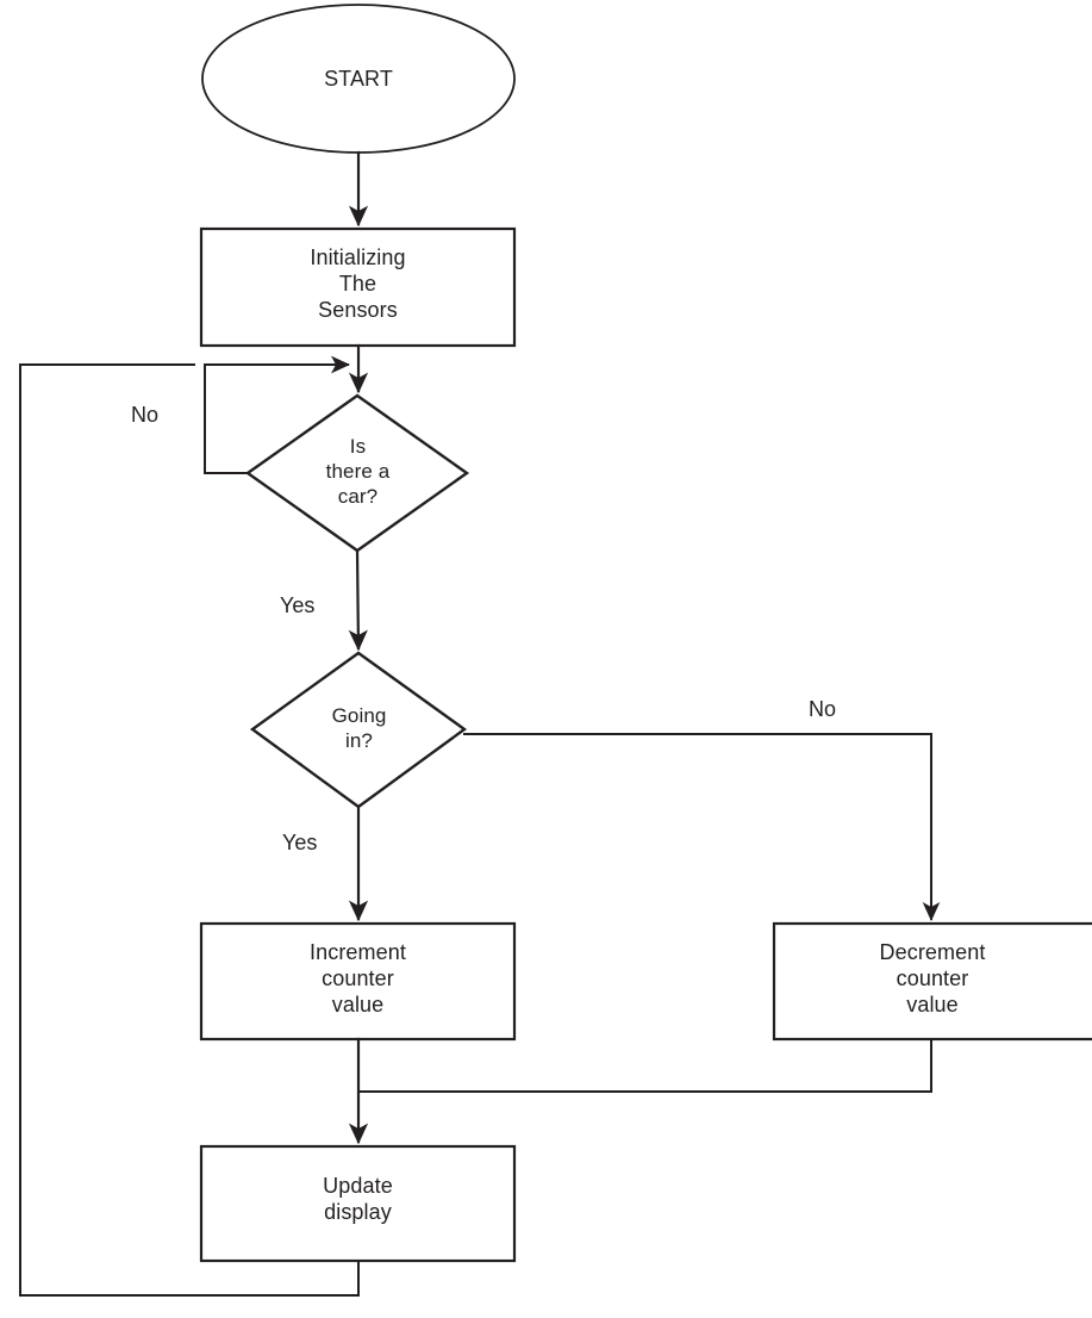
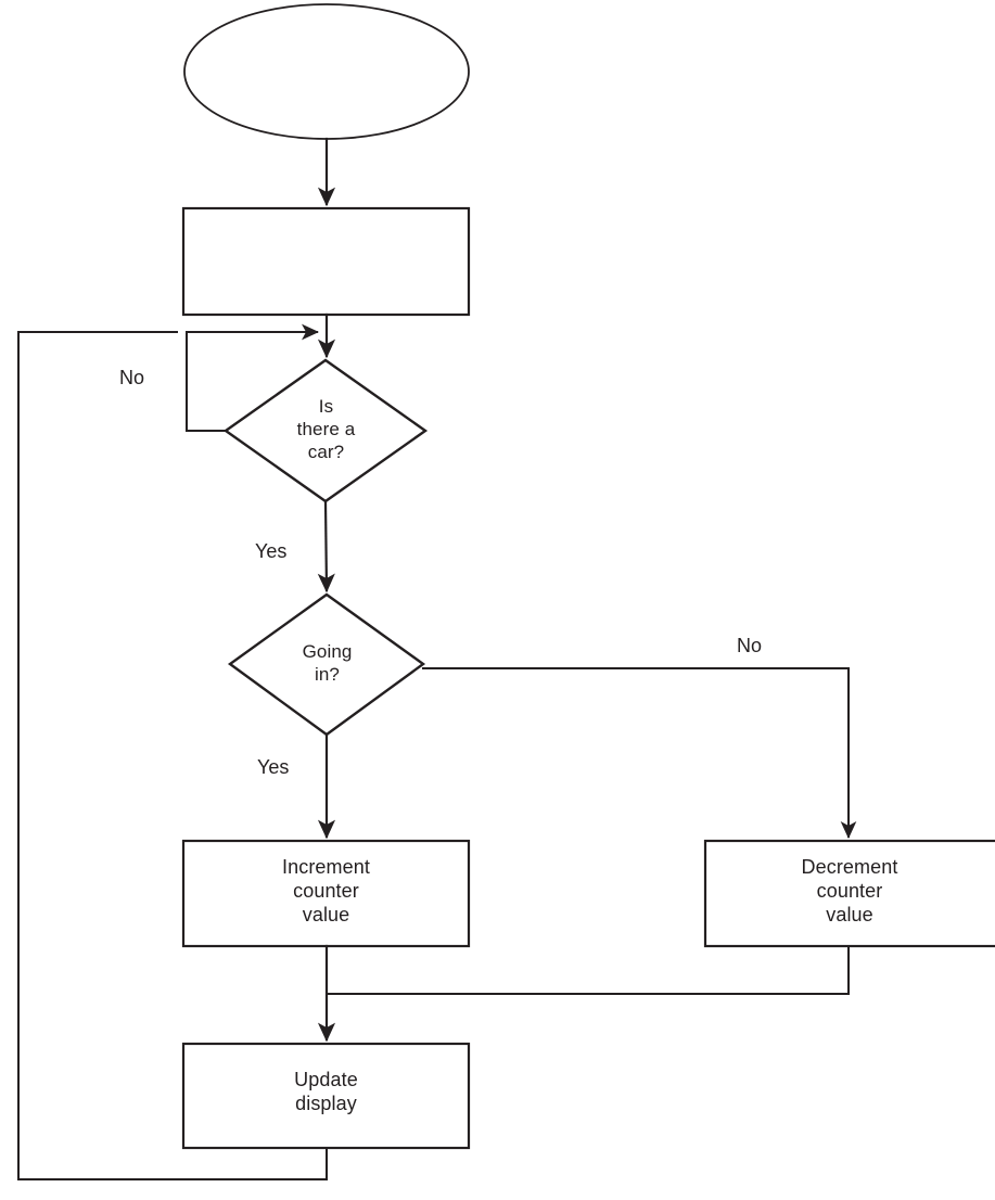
- START
- Initializing
- The
- Sensors
  Is
  there a
  car?
  Going
  in?
  Increment
  counter
  value
  Decrement
  counter
  value
  Update
  display
  No
  Yes
  No
  Yes
